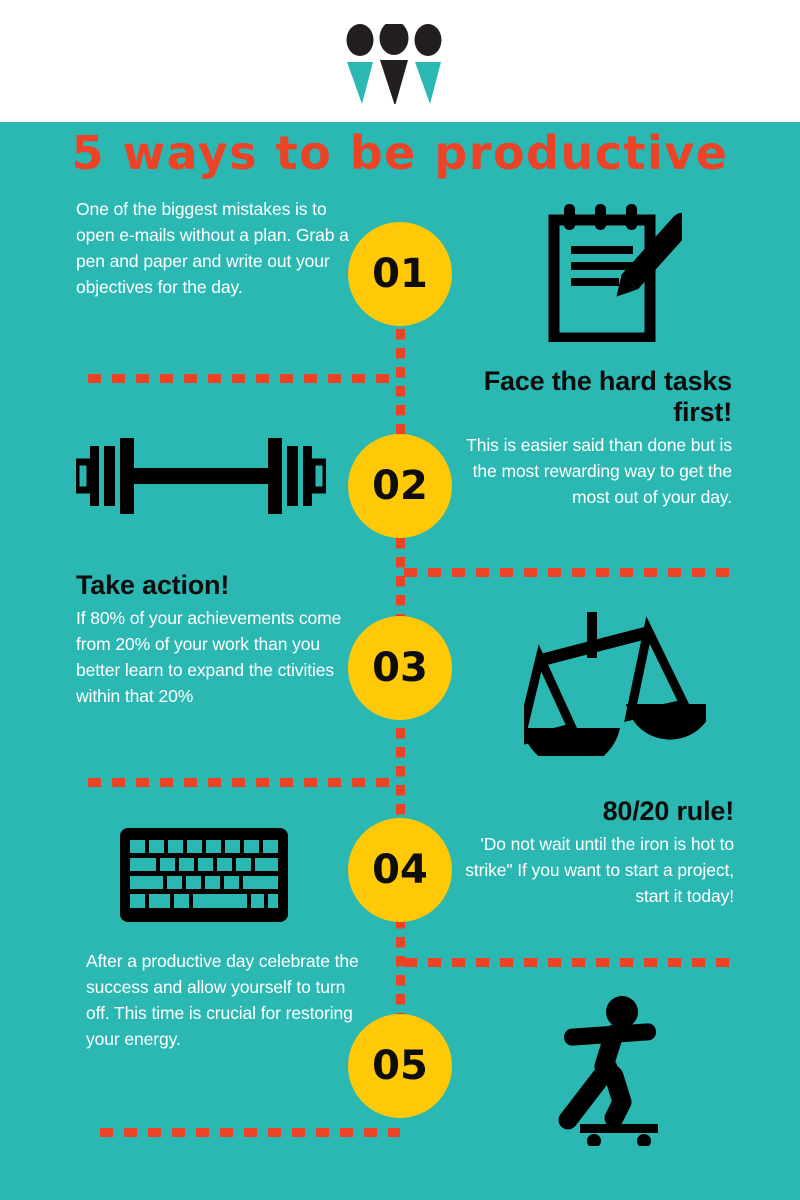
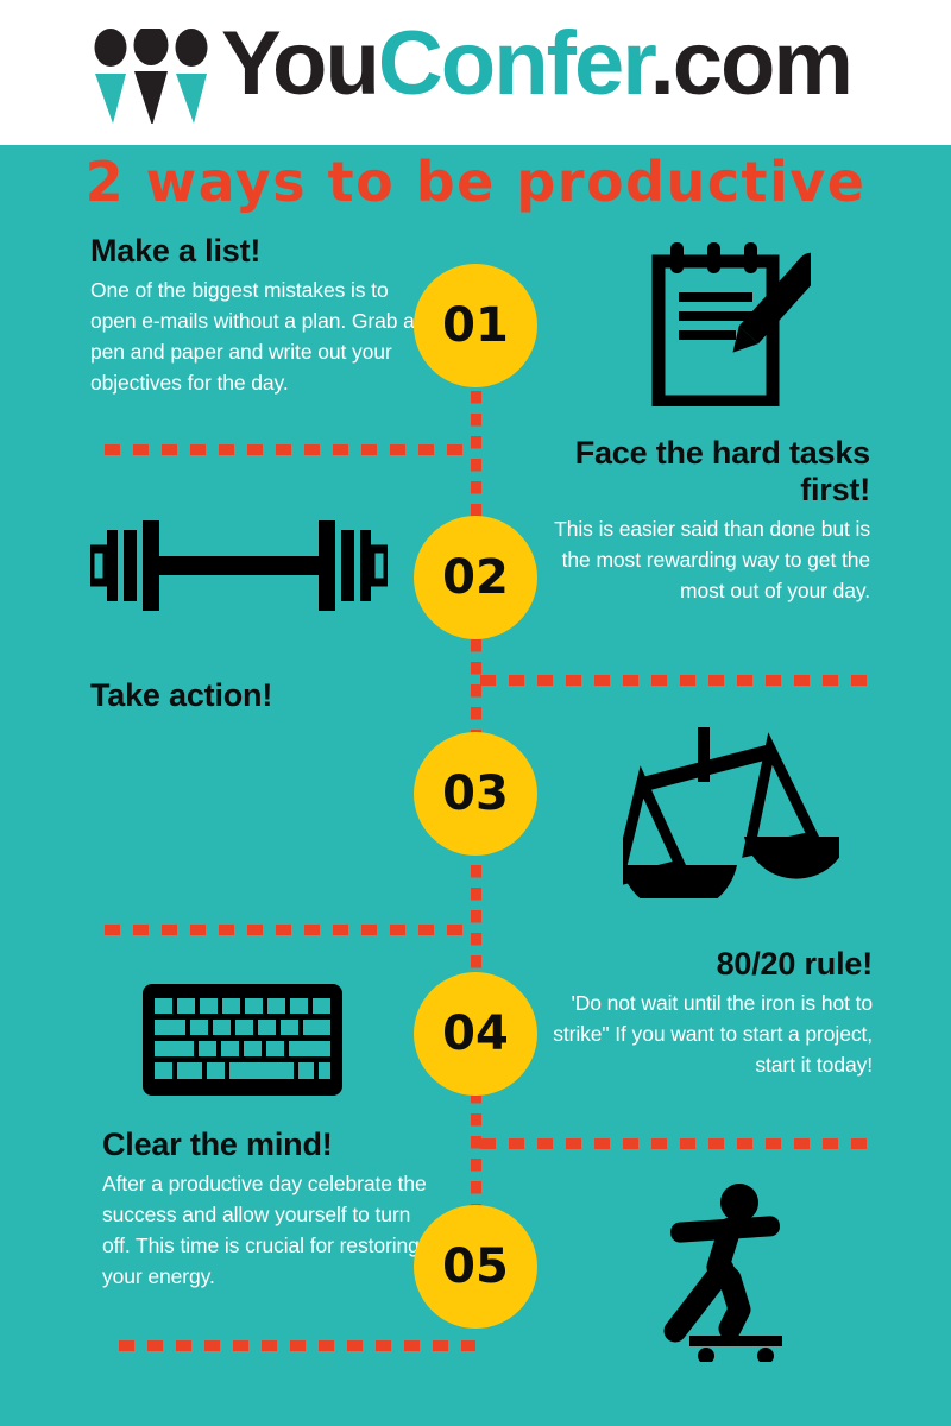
+ YouConfer.com
- 5 ways to be productive
+ 2 ways to be productive
+ Make a list!
  One of the biggest mistakes is to open e-mails without a plan. Grab a pen and paper and write out your objectives for the day.
  01
  Face the hard tasks first!
  This is easier said than done but is the most rewarding way to get the most out of your day.
  02
  Take action!
- If 80% of your achievements come from 20% of your work than you better learn to expand the ctivities within that 20%
  03
  80/20 rule!
  'Do not wait until the iron is hot to strike" If you want to start a project, start it today!
  04
+ Clear the mind!
  After a productive day celebrate the success and allow yourself to turn off. This time is crucial for restoring your energy.
  05
